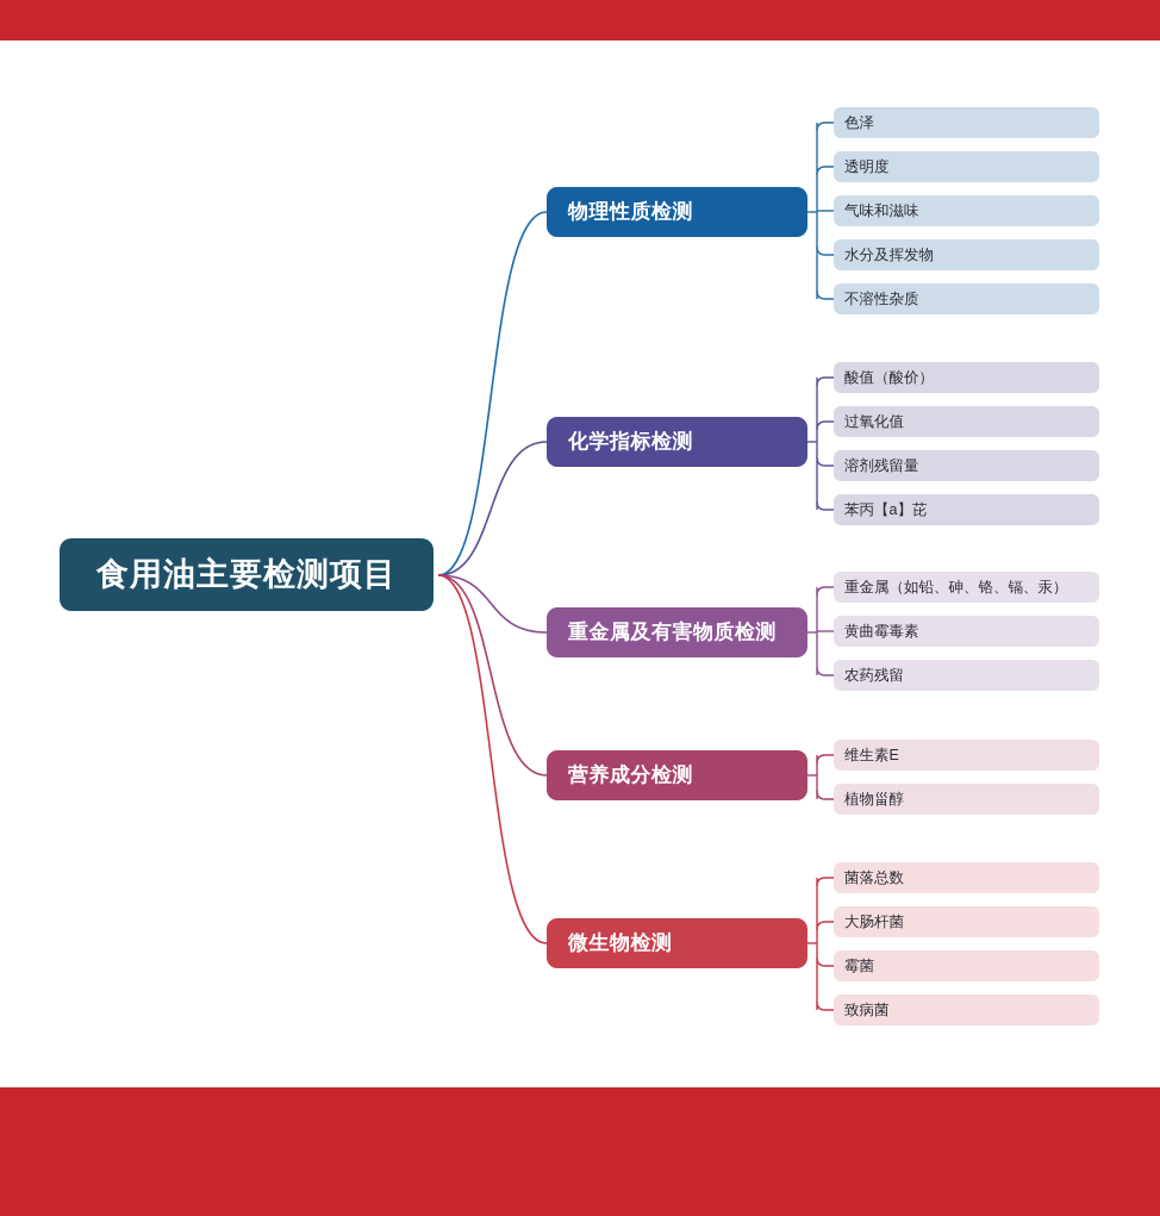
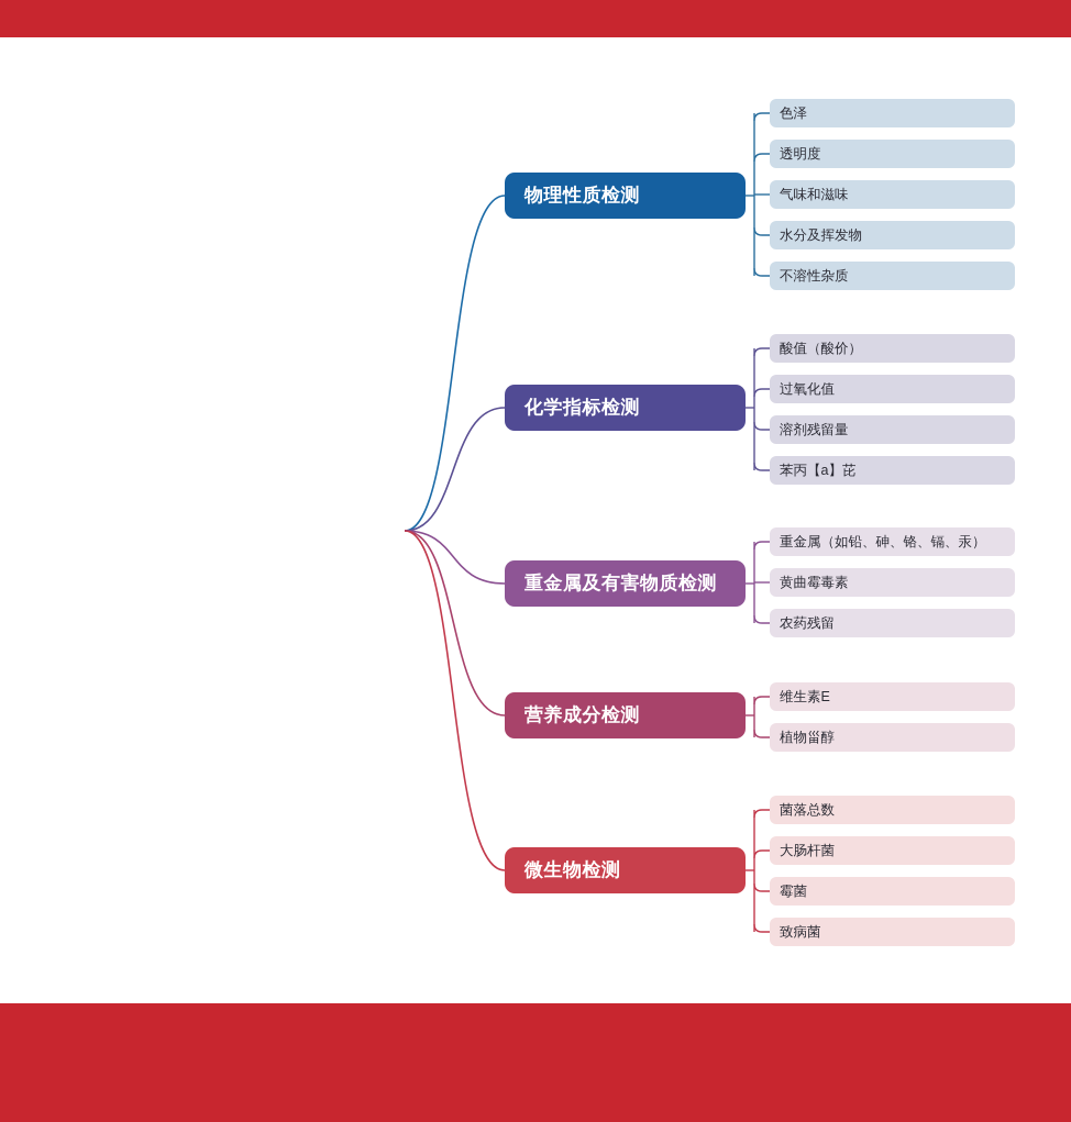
- 食用油主要检测项目
  物理性质检测
  化学指标检测
  重金属及有害物质检测
  营养成分检测
  微生物检测
  色泽
  透明度
  气味和滋味
  水分及挥发物
  不溶性杂质
  酸值（酸价）
  过氧化值
  溶剂残留量
  苯丙【a】芘
  重金属（如铅、砷、铬、镉、汞）
  黄曲霉毒素
  农药残留
  维生素E
  植物甾醇
  菌落总数
  大肠杆菌
  霉菌
  致病菌
